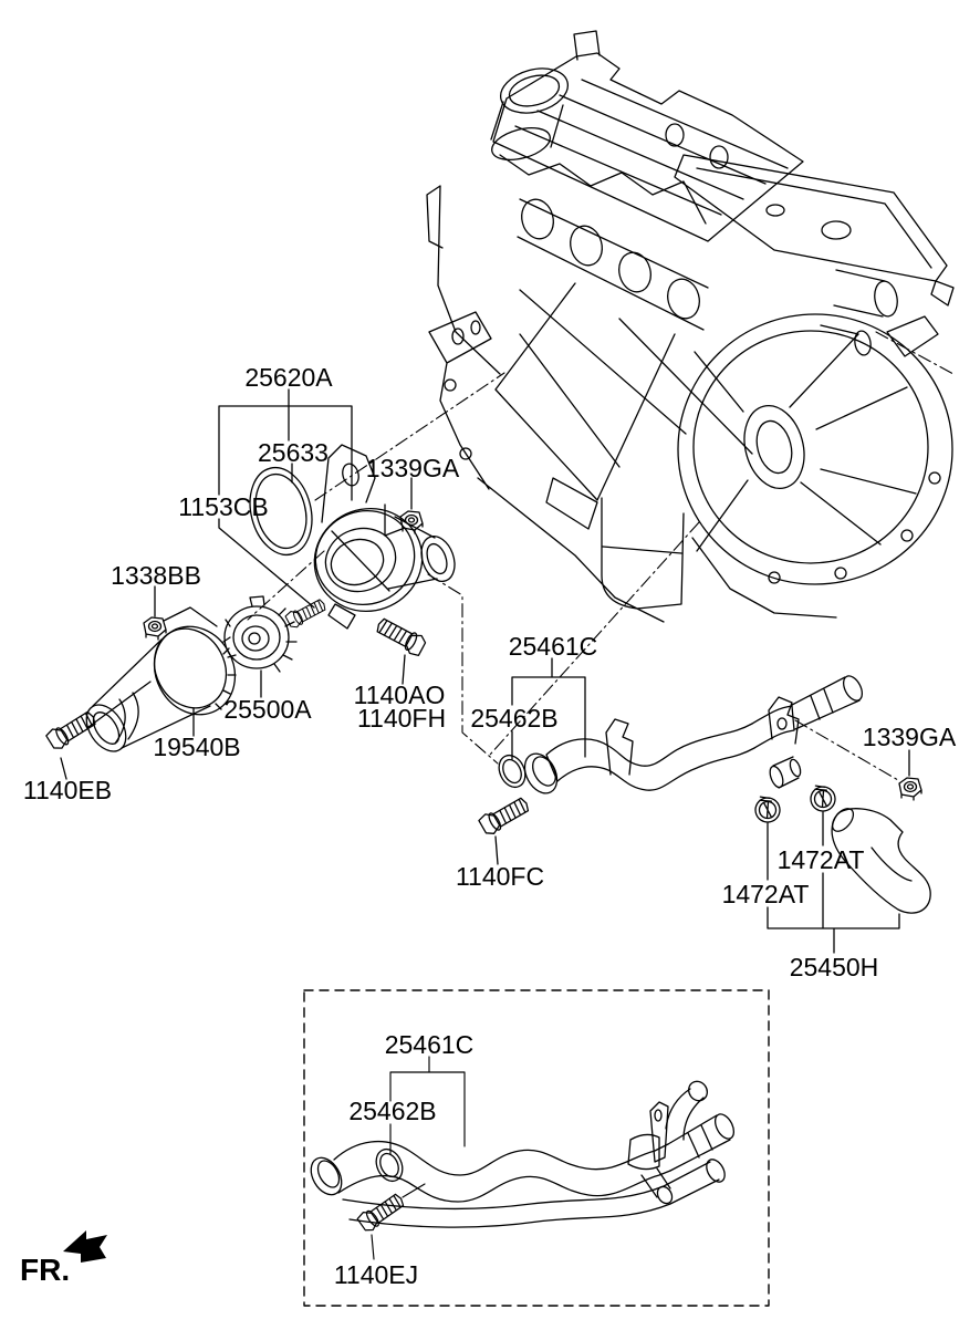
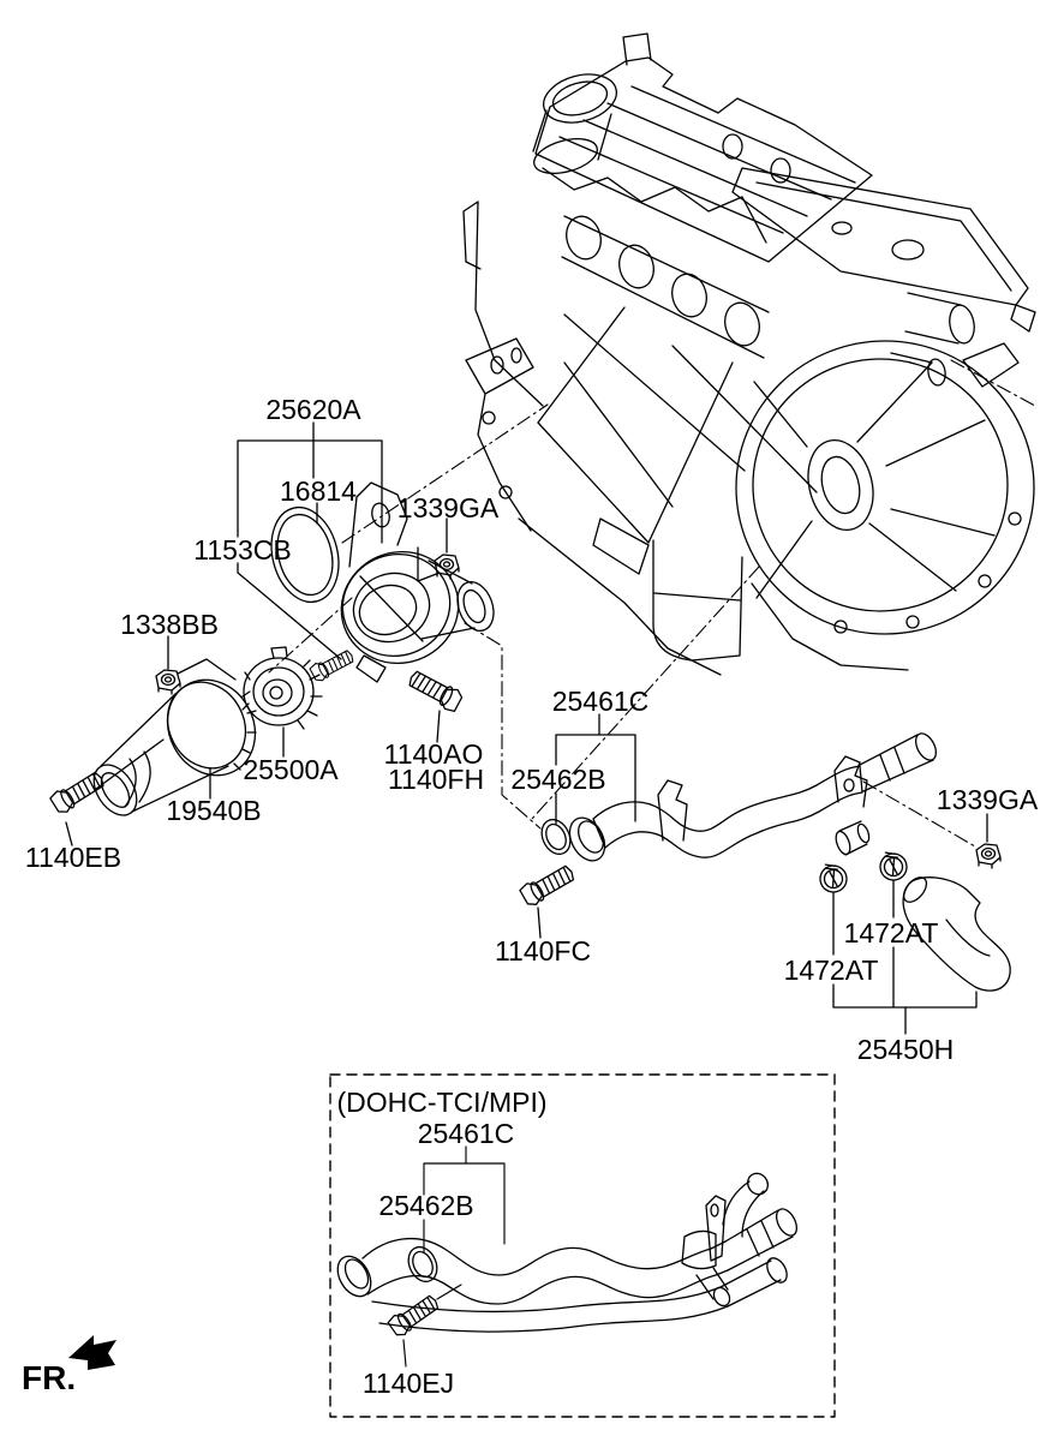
  25620A
- 25633
+ 16814
  1339GA
  1153CB
  1338BB
  25500A
  1140AO
  1140FH
  19540B
  1140EB
  25461C
  25462B
  1140FC
  1339GA
  1472AT
  1472AT
  25450H
+ (DOHC-TCI/MPI)
  25461C
  25462B
  1140EJ
  FR.
